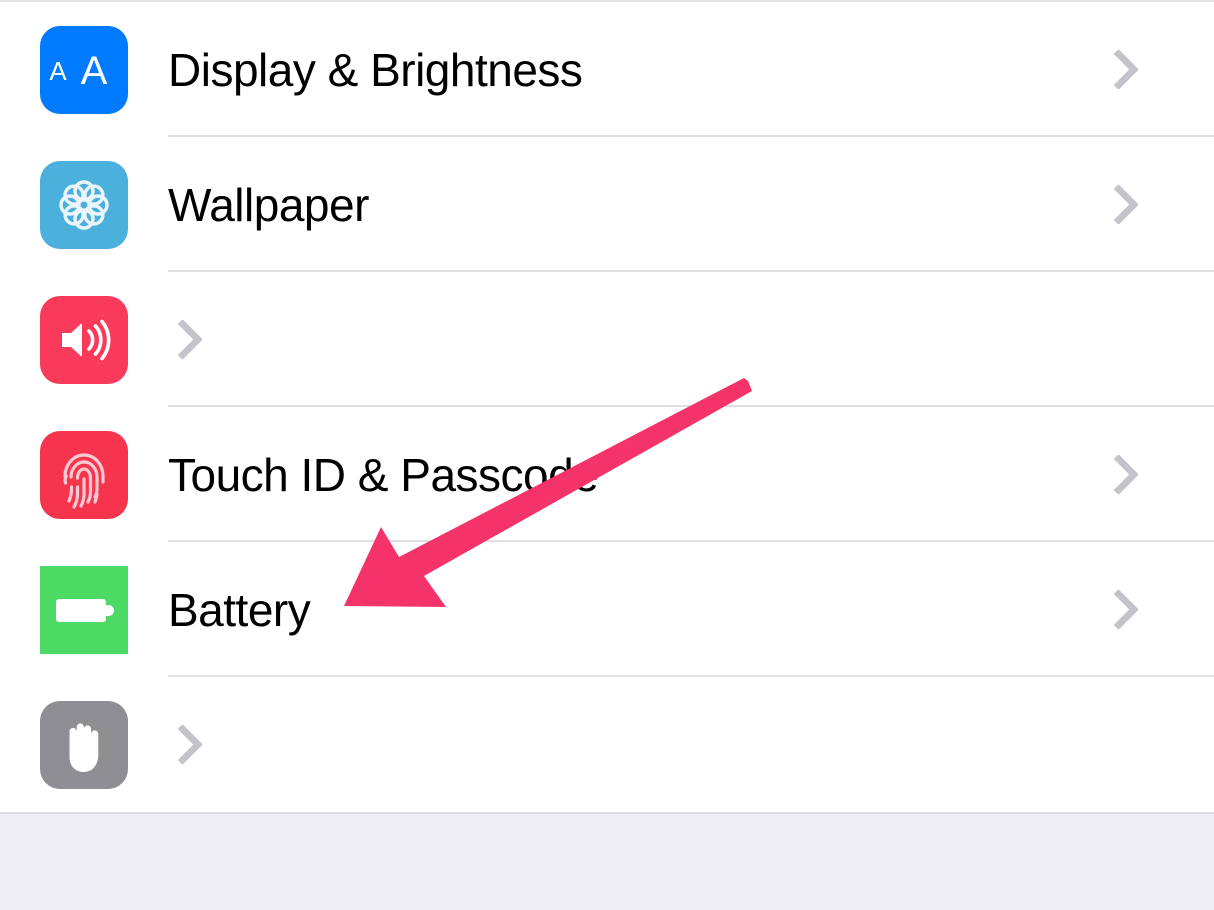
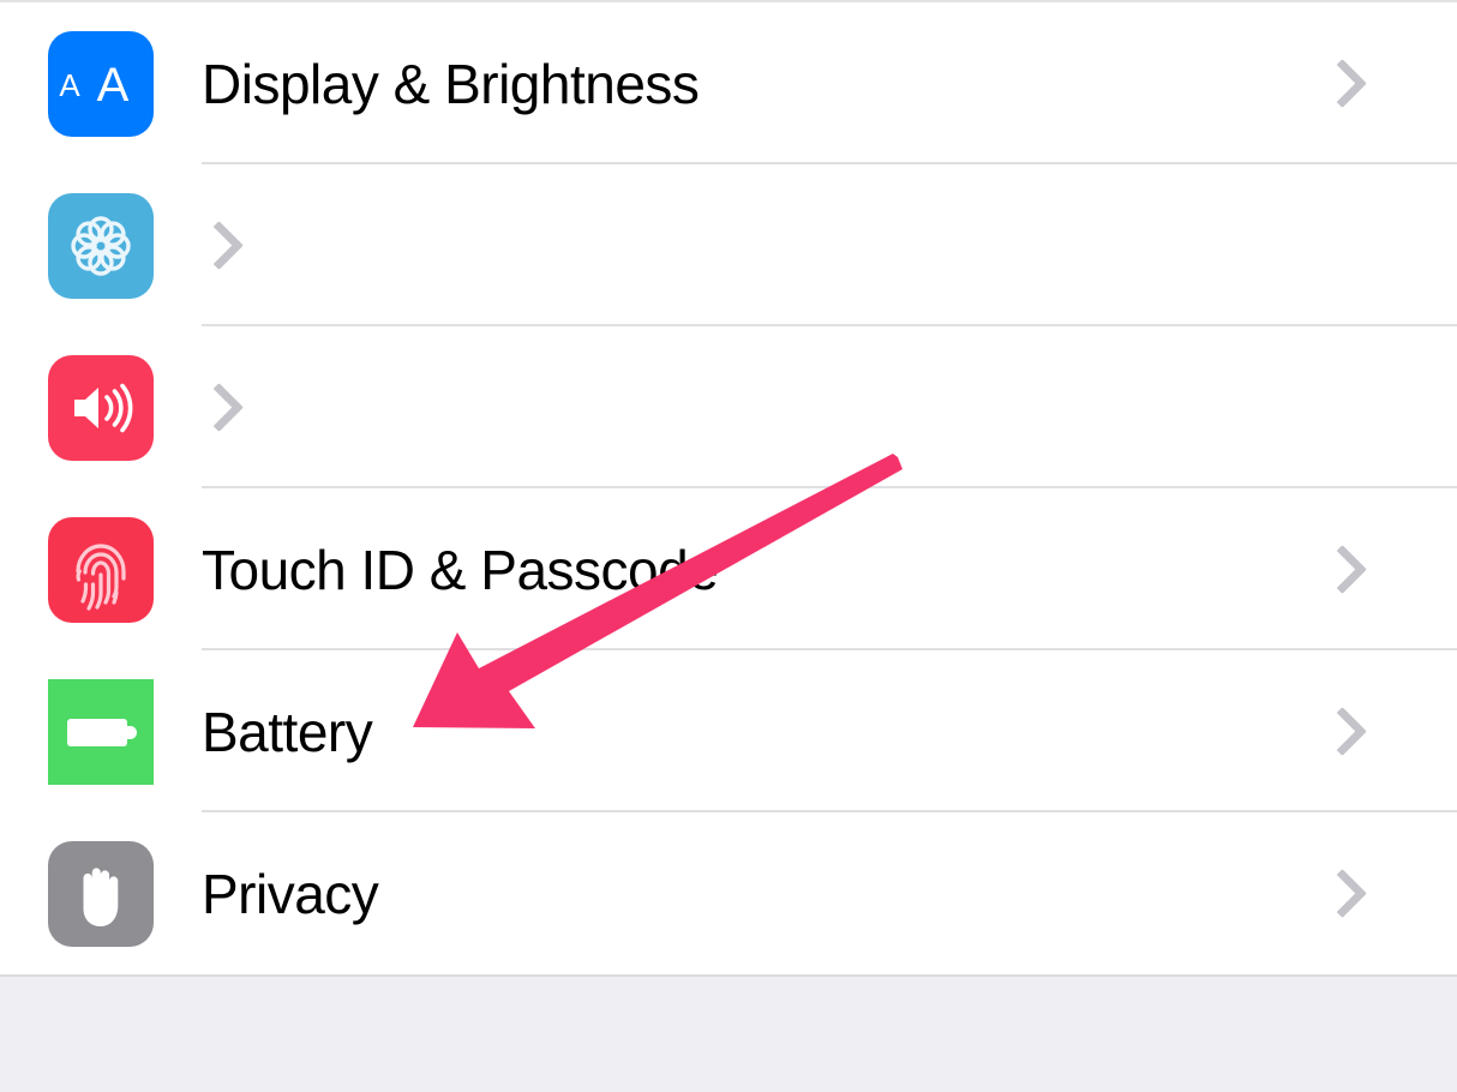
  A
  A
  Display & Brightness
- Wallpaper
  Touch ID & Passco
  Battery
+ Privacy
